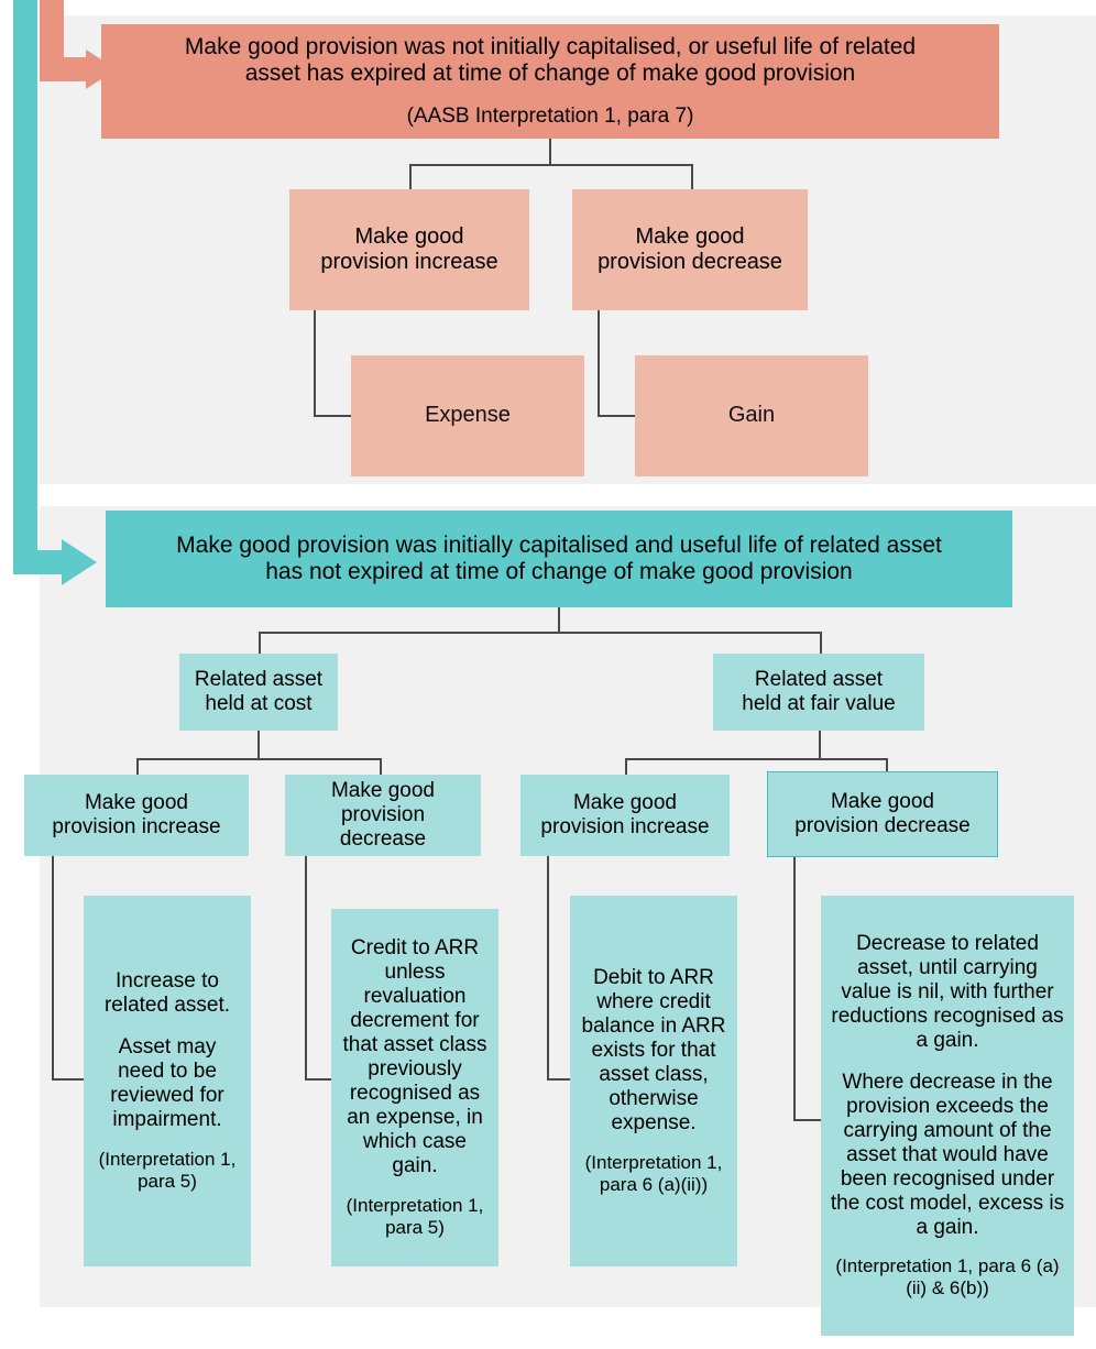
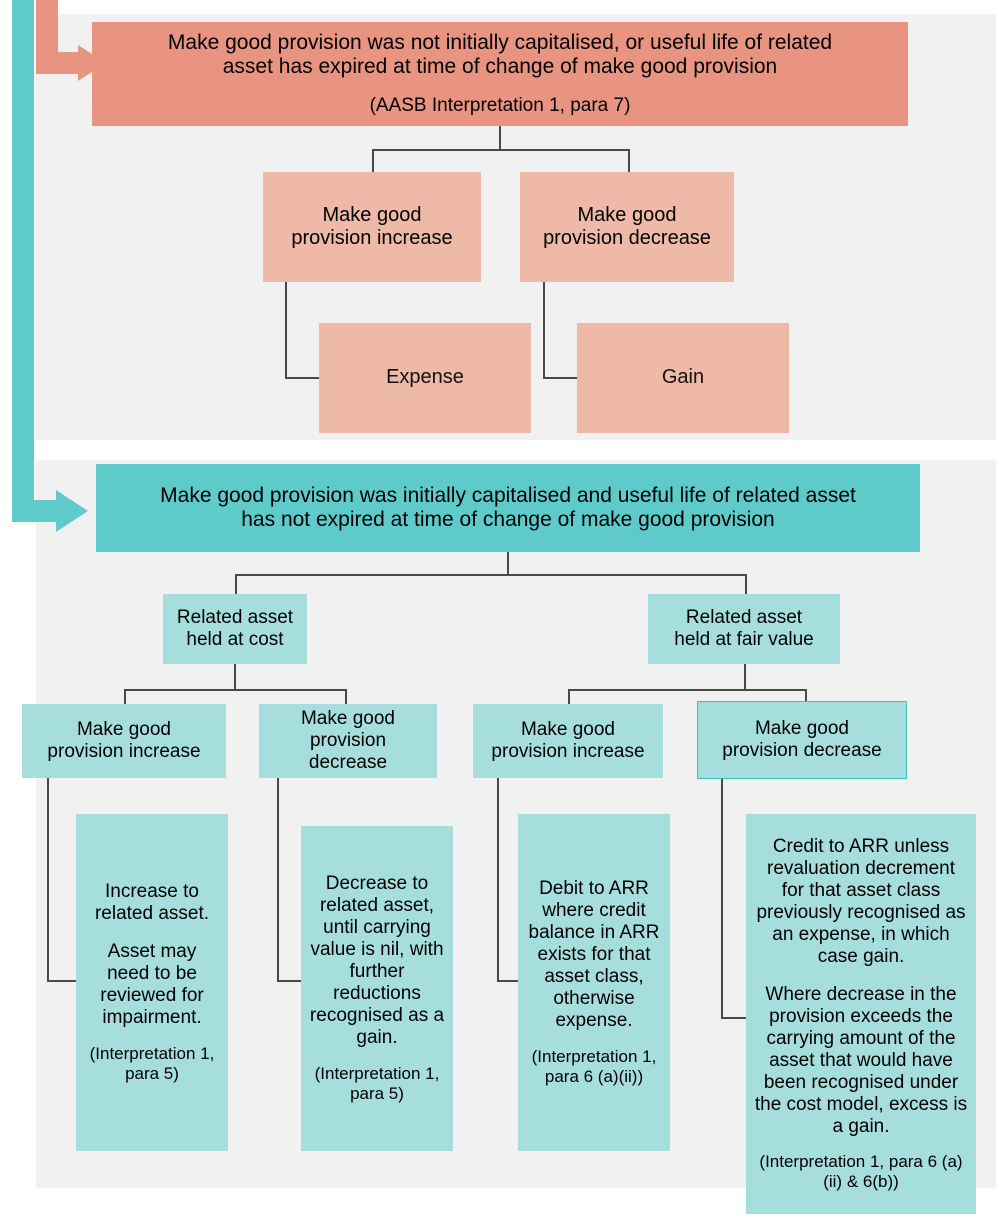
  Make good provision was not initially capitalised, or useful life of related
  asset has expired at time of change of make good provision
  (AASB Interpretation 1, para 7)
  Make good
  provision increase
  Make good
  provision decrease
  Expense
  Gain
  Make good provision was initially capitalised and useful life of related asset
  has not expired at time of change of make good provision
  Related asset
  held at cost
  Related asset
  held at fair value
  Make good
  provision increase
  Make good
  provision
  decrease
  Make good
  provision increase
  Make good
  provision decrease
  Increase to related asset.
  Asset may need to be reviewed for impairment.
  (Interpretation 1, para 5)
- Credit to ARR unless revaluation decrement for that asset class previously recognised as an expense, in which case gain.
+ Decrease to related asset, until carrying value is nil, with further reductions recognised as a gain.
  (Interpretation 1, para 5)
  Debit to ARR where credit balance in ARR exists for that asset class, otherwise expense.
  (Interpretation 1, para 6 (a)(ii))
- Decrease to related asset, until carrying value is nil, with further reductions recognised as a gain.
+ Credit to ARR unless revaluation decrement for that asset class previously recognised as an expense, in which case gain.
  Where decrease in the provision exceeds the carrying amount of the asset that would have been recognised under the cost model, excess is a gain.
  (Interpretation 1, para 6 (a)(ii) & 6(b))
